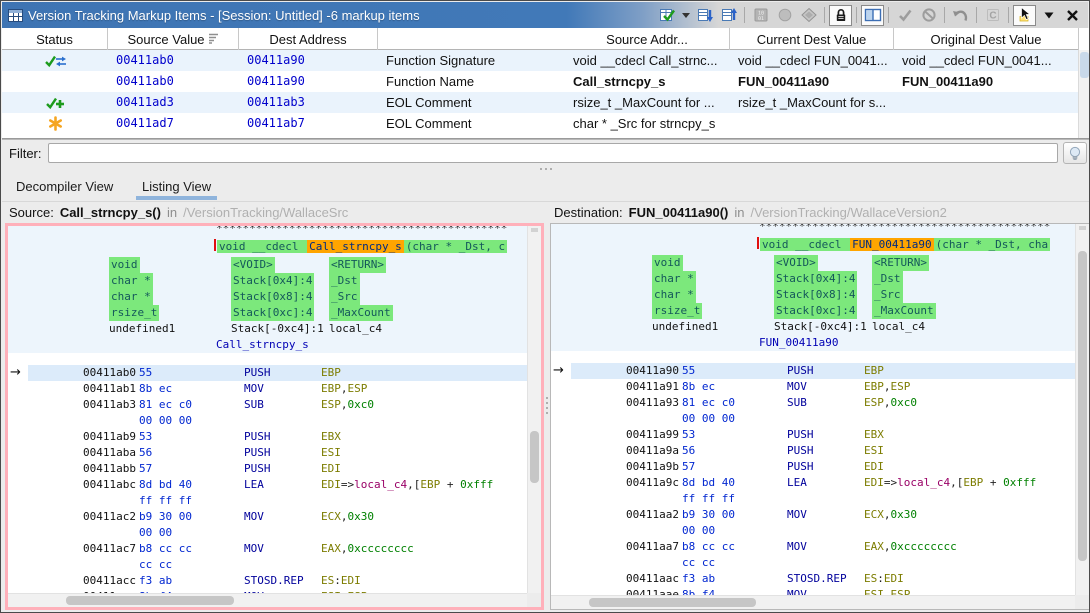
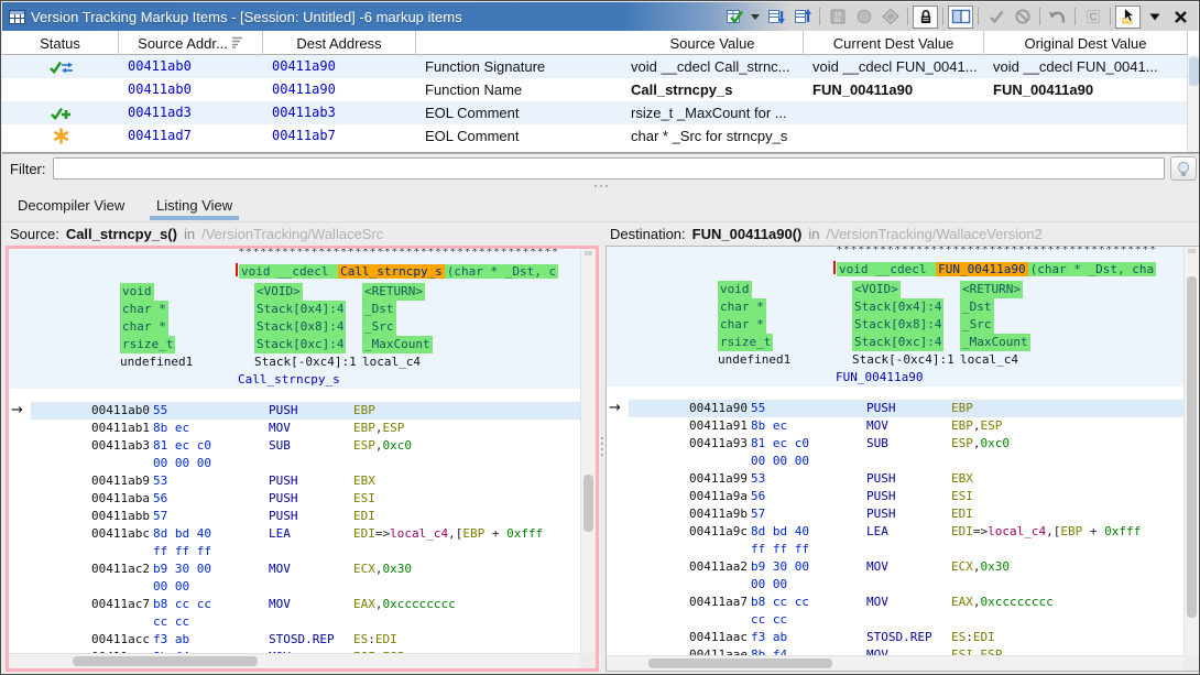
  Version Tracking Markup Items - [Session: Untitled] -6 markup items
  C
  Status
- Source Value
+ Source Addr...
  Dest Address
- Source Addr...
+ Source Value
  Current Dest Value
  Original Dest Value
  00411ab0
  00411a90
  Function Signature
  void __cdecl Call_strnc...
  void __cdecl FUN_0041...
  void __cdecl FUN_0041...
  00411ab0
  00411a90
  Function Name
  Call_strncpy_s
  FUN_00411a90
  FUN_00411a90
  00411ad3
  00411ab3
  EOL Comment
  rsize_t _MaxCount for ...
- rsize_t _MaxCount for s...
  00411ad7
  00411ab7
  EOL Comment
  char * _Src for strncpy_s
  Filter:
  Decompiler View
  Listing View
  Source:
  Call_strncpy_s()
  in
  /VersionTracking/WallaceSrc
  Destination:
  FUN_00411a90()
  in
  /VersionTracking/WallaceVersion2
  ********************************************
  void __cdecl Call_strncpy_s (char * _Dst, c
  void
  <VOID>
  <RETURN>
  char *
  Stack[0x4]:4
  _Dst
  char *
  Stack[0x8]:4
  _Src
  rsize_t
  Stack[0xc]:4
  _MaxCount
  undefined1
  Stack[-0xc4]:1
  local_c4
  Call_strncpy_s
  →
  00411ab0
  55
  PUSH
  EBP
  00411ab1
  8b ec
  MOV
  EBP,ESP
  00411ab3
  81 ec c0
  SUB
  ESP,0xc0
  00 00 00
  00411ab9
  53
  PUSH
  EBX
  00411aba
  56
  PUSH
  ESI
  00411abb
  57
  PUSH
  EDI
  00411abc
  8d bd 40
  LEA
  EDI=>local_c4,[EBP + 0xfff
  ff ff ff
  00411ac2
  b9 30 00
  MOV
  ECX,0x30
  00 00
  00411ac7
  b8 cc cc
  MOV
  EAX,0xcccccccc
  cc cc
  00411acc
  f3 ab
  STOSD.REP
  ES:EDI
  ********************************************
  void __cdecl FUN_00411a90 (char * _Dst, cha
  void
  <VOID>
  <RETURN>
  char *
  Stack[0x4]:4
  _Dst
  char *
  Stack[0x8]:4
  _Src
  rsize_t
  Stack[0xc]:4
  _MaxCount
  undefined1
  Stack[-0xc4]:1
  local_c4
  FUN_00411a90
  →
  00411a90
  55
  PUSH
  EBP
  00411a91
  8b ec
  MOV
  EBP,ESP
  00411a93
  81 ec c0
  SUB
  ESP,0xc0
  00 00 00
  00411a99
  53
  PUSH
  EBX
  00411a9a
  56
  PUSH
  ESI
  00411a9b
  57
  PUSH
  EDI
  00411a9c
  8d bd 40
  LEA
  EDI=>local_c4,[EBP + 0xfff
  ff ff ff
  00411aa2
  b9 30 00
  MOV
  ECX,0x30
  00 00
  00411aa7
  b8 cc cc
  MOV
  EAX,0xcccccccc
  cc cc
  00411aac
  f3 ab
  STOSD.REP
  ES:EDI
